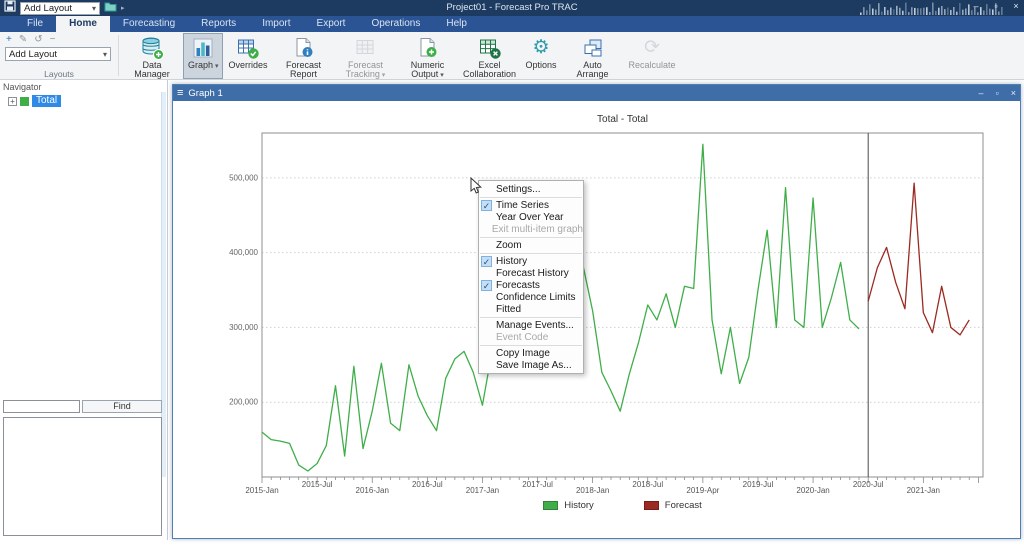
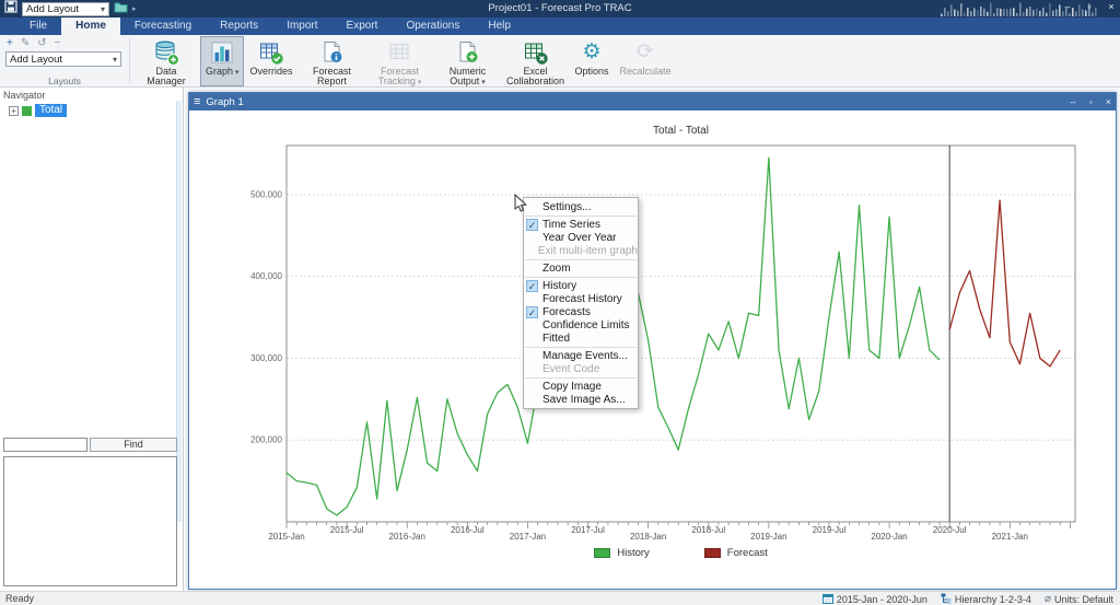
  Add Layout
  ▾
  Project01 - Forecast Pro TRAC
  –
  ▫
  ×
  File
  Home
  Forecasting
  Reports
  Import
  Export
  Operations
  Help
  +
  ✎
  ↺
  −
  Add Layout
  ▾
  Layouts
  Data Manager
  Graph
  Overrides
  Forecast Report
  Forecast Tracking
  Numeric Output
  Excel Collaboration
  ⚙
  Options
- Auto Arrange
  ⟳
  Recalculate
  Navigator
  +
  Total
  Find
  ≡
  Graph 1
  –
  ▫
  ×
  Total - Total
  200,000
  300,000
  400,000
  500,000
  2015-Jan
  2015-Jul
  2016-Jan
  2016-Jul
  2017-Jan
  2017-Jul
  2018-Jan
  2018-Jul
- 2019-Apr
+ 2019-Jan
  2019-Jul
  2020-Jan
  2020-Jul
  2021-Jan
  History
  Forecast
  Settings...
  ✓
  Time Series
  Year Over Year
  Exit multi-item graph
  Zoom
  ✓
  History
  Forecast History
  ✓
  Forecasts
  Confidence Limits
  Fitted
  Manage Events...
  Event Code
  Copy Image
  Save Image As...
+ Ready
+ 2015-Jan - 2020-Jun
+ Hierarchy 1-2-3-4
+ ⌀
+ Units: Default
